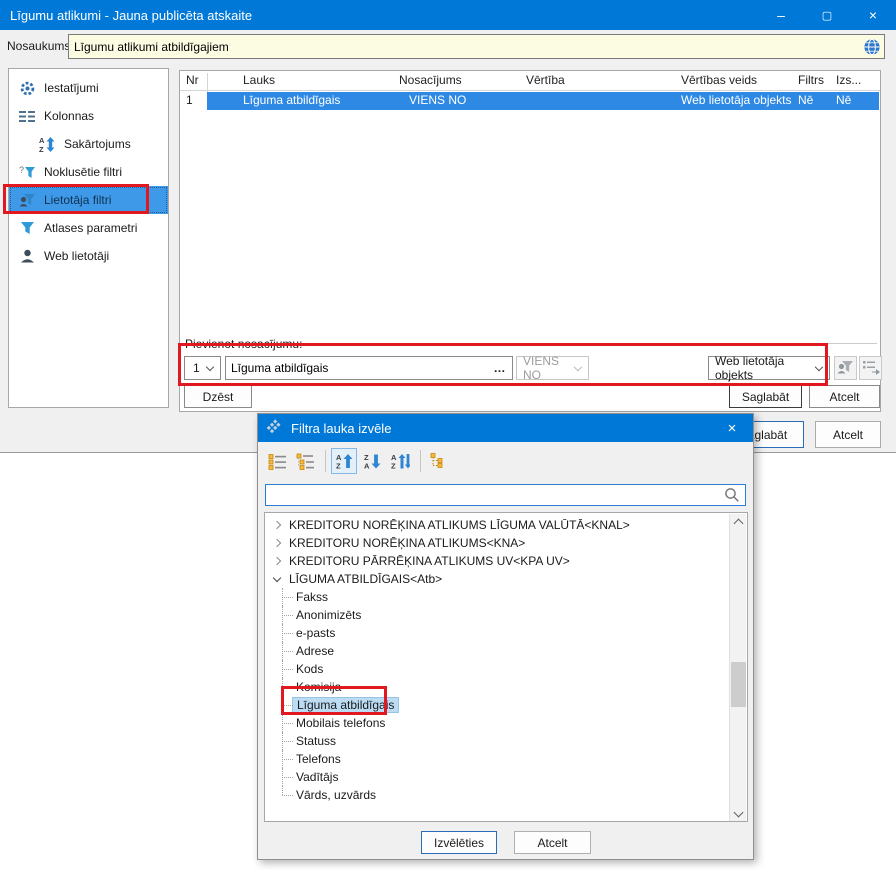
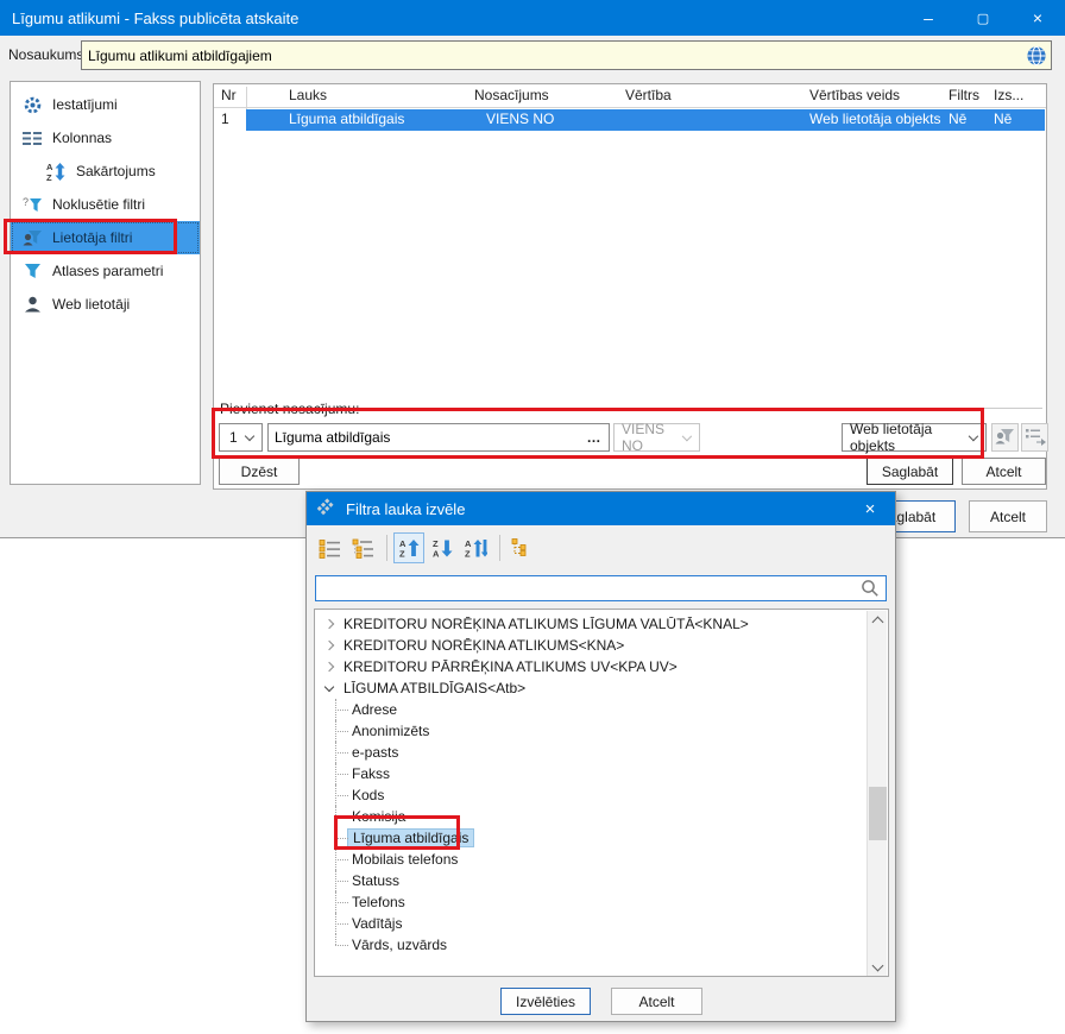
- Līgumu atlikumi - Jauna publicēta atskaite
+ Līgumu atlikumi - Fakss publicēta atskaite
  –
  ▢
  ×
  Nosaukum
  Līgumu atlikumi atbildīgajiem
  Iestatījumi
  Kolonnas
  A
  Z
  Sakārtojums
  ?
  Noklusētie filtri
  Lietotāja filtri
  Atlases parametri
  Web lietotāji
  Nr
  Lauks
  Nosacījums
  Vērtība
  Vērtības veids
  Filtrs
  Izs...
  1
  Līguma atbildīgais
  VIENS NO
  Web lietotāja objekts
  Nē
  Nē
  Pievienot nosacījumu:
  1
  Līguma atbildīgais
  …
  VIENS NO
  Web lietotāja objekts
  Dzēst
  Saglabāt
  Atcelt
  glabāt
  Atcelt
  Filtra lauka izvēle
  ×
  A
  Z
  Z
  A
  A
  Z
  KREDITORU NORĒĶINA ATLIKUMS LĪGUMA VALŪTĀ<KNAL>
  KREDITORU NORĒĶINA ATLIKUMS<KNA>
  KREDITORU PĀRRĒĶINA ATLIKUMS UV<KPA UV>
  LĪGUMA ATBILDĪGAIS<Atb>
- Fakss
+ Adrese
  Anonimizēts
  e-pasts
- Adrese
+ Fakss
  Kods
  Komisija
  Līguma atbildīgais
  Mobilais telefons
  Statuss
  Telefons
  Vadītājs
  Vārds, uzvārds
  Izvēlēties
  Atcelt
